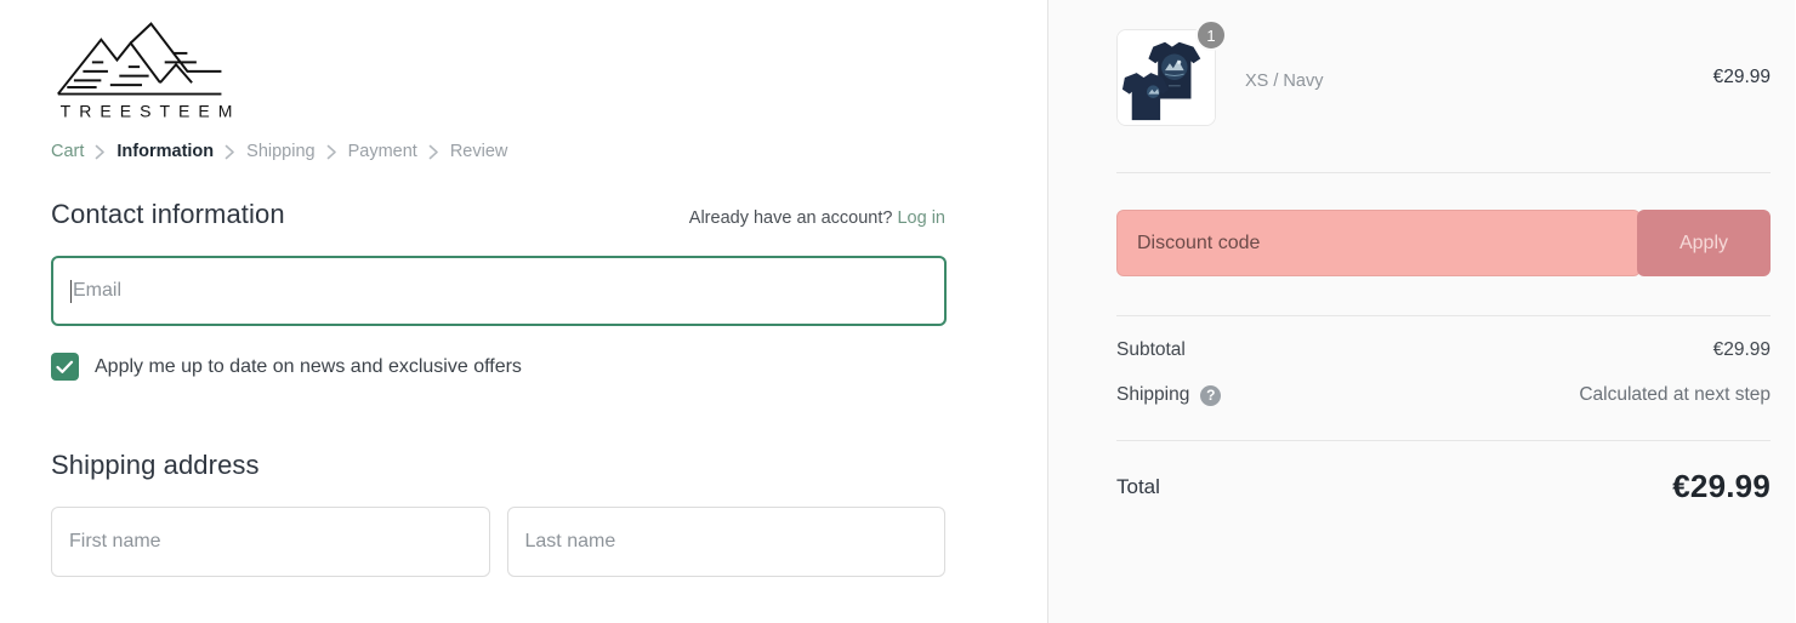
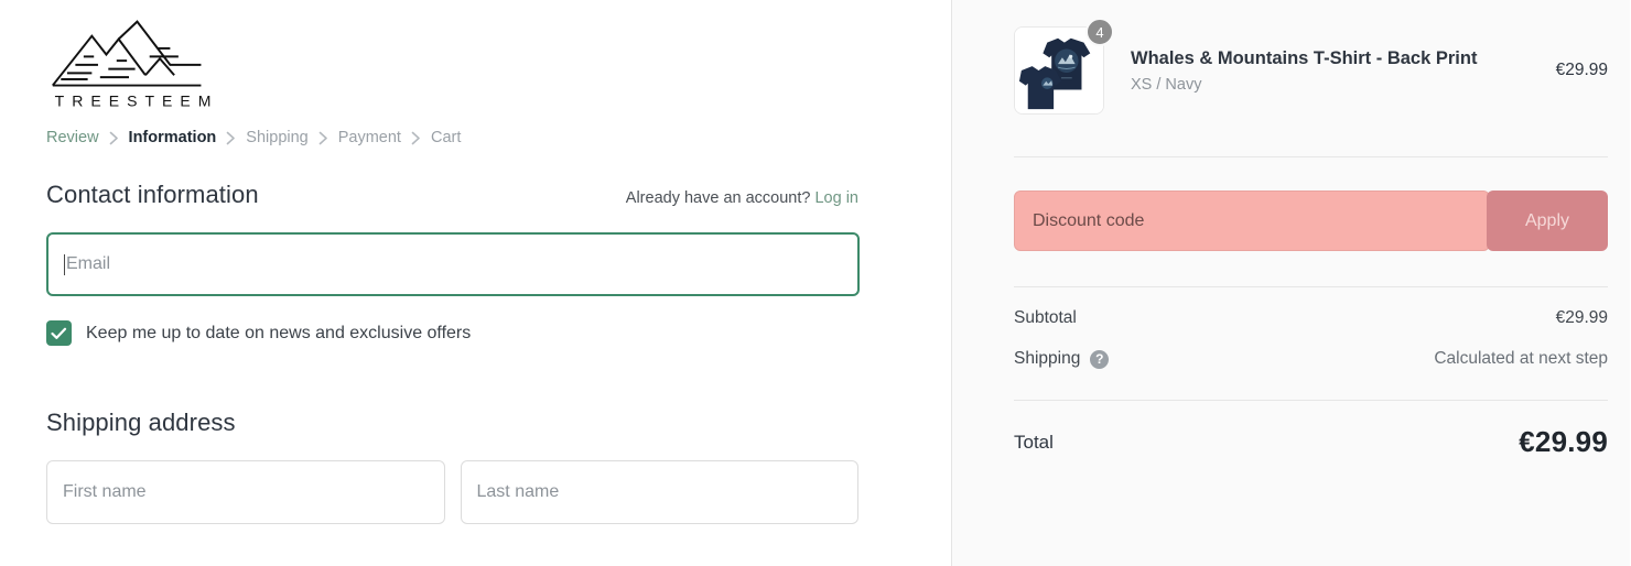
  TREESTEEM
- Cart
+ Review
  Information
  Shipping
  Payment
- Review
+ Cart
  Contact information
  Already have an account? Log in
  Email
- Apply me up to date on news and exclusive offers
+ Keep me up to date on news and exclusive offers
  Shipping address
  First name
  Last name
- 1
+ 4
+ Whales & Mountains T-Shirt - Back Print
  XS / Navy
  €29.99
  Discount code
  Apply
  Subtotal
  €29.99
  Shipping
  ?
  Calculated at next step
  Total
  €29.99
